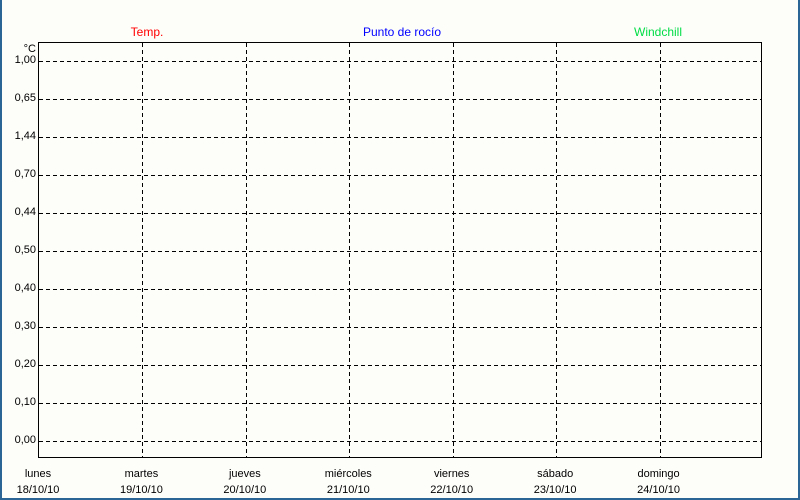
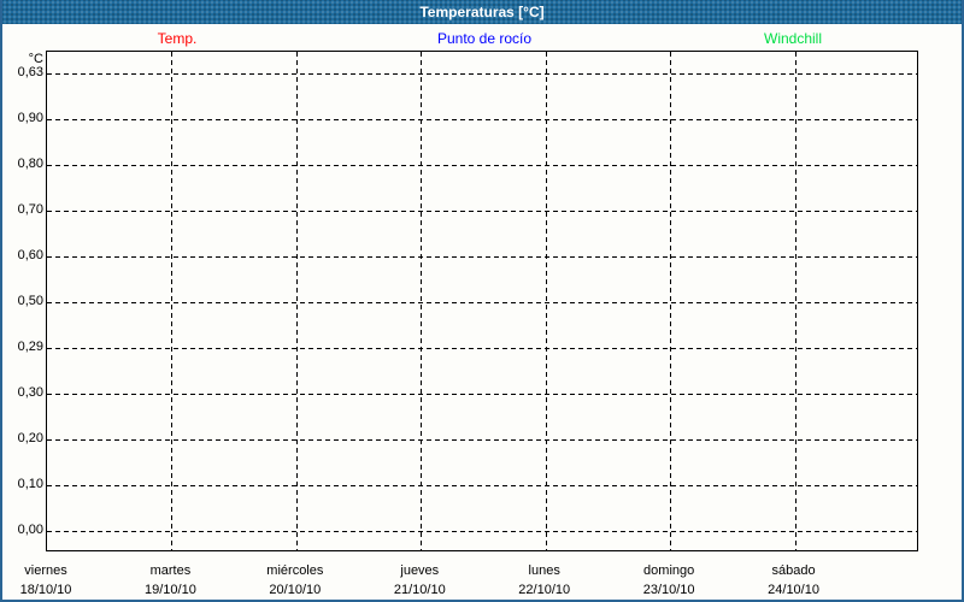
+ Temperaturas [°C]
  Temp.
  Punto de rocío
  Windchill
  °C
- 1,00
+ 0,63
- 0,65
+ 0,90
- 1,44
+ 0,80
  0,70
- 0,44
+ 0,60
  0,50
- 0,40
+ 0,29
  0,30
  0,20
  0,10
  0,00
- lunes
+ viernes
  18/10/10
  martes
  19/10/10
- jueves
+ miércoles
  20/10/10
- miércoles
+ jueves
  21/10/10
- viernes
+ lunes
  22/10/10
- sábado
+ domingo
  23/10/10
- domingo
+ sábado
  24/10/10
